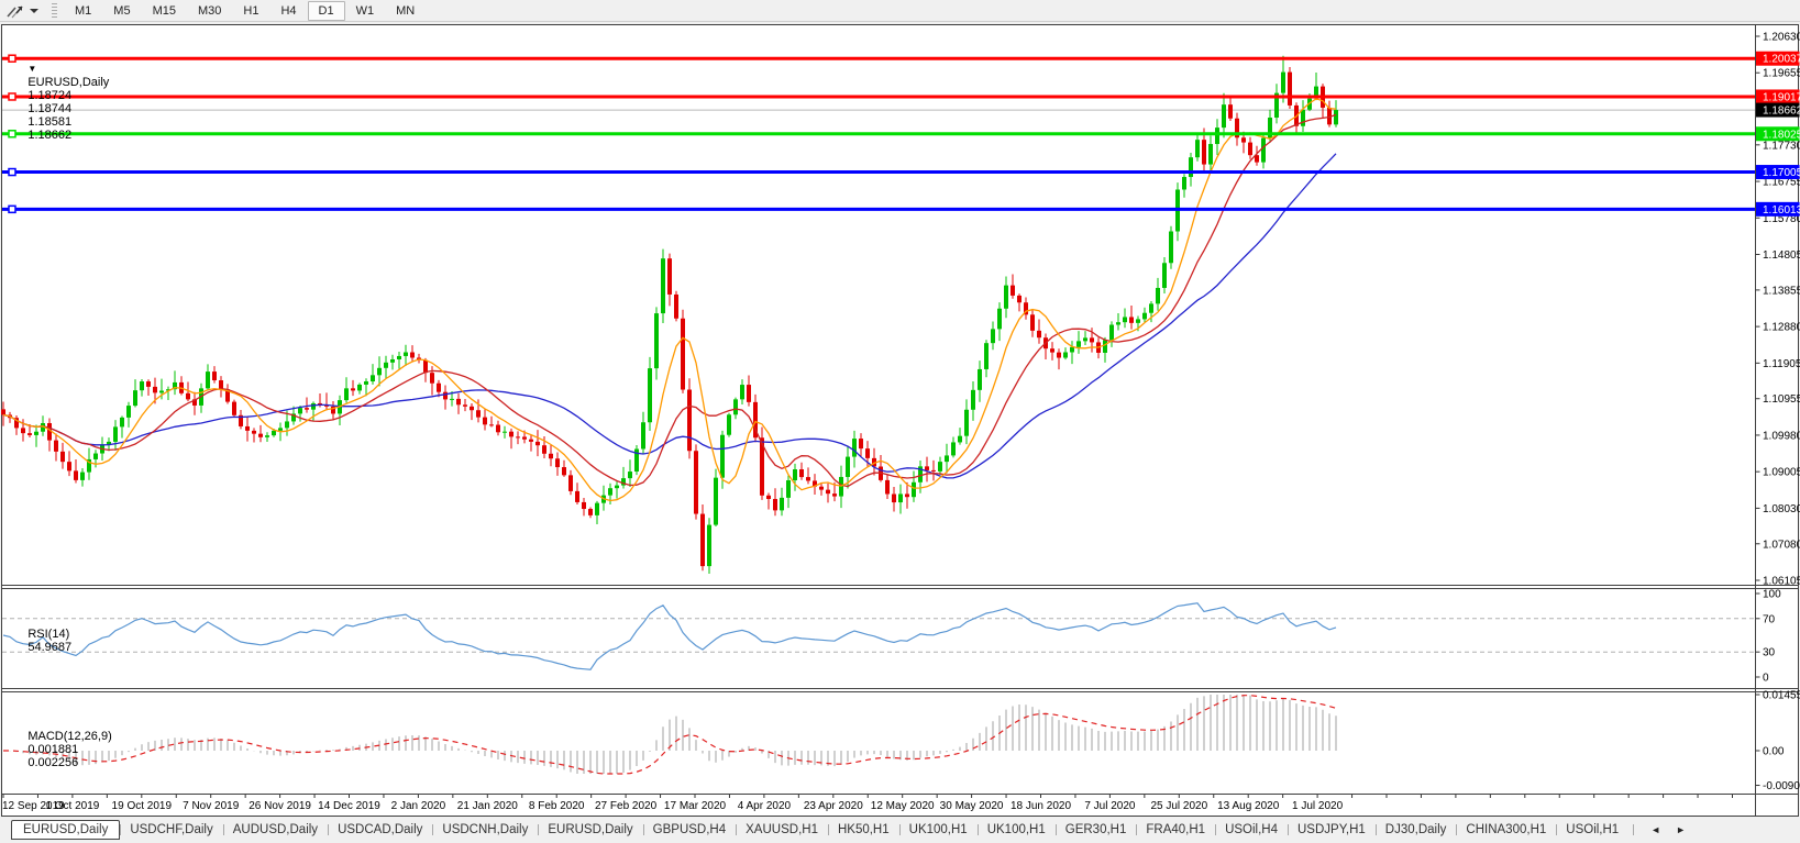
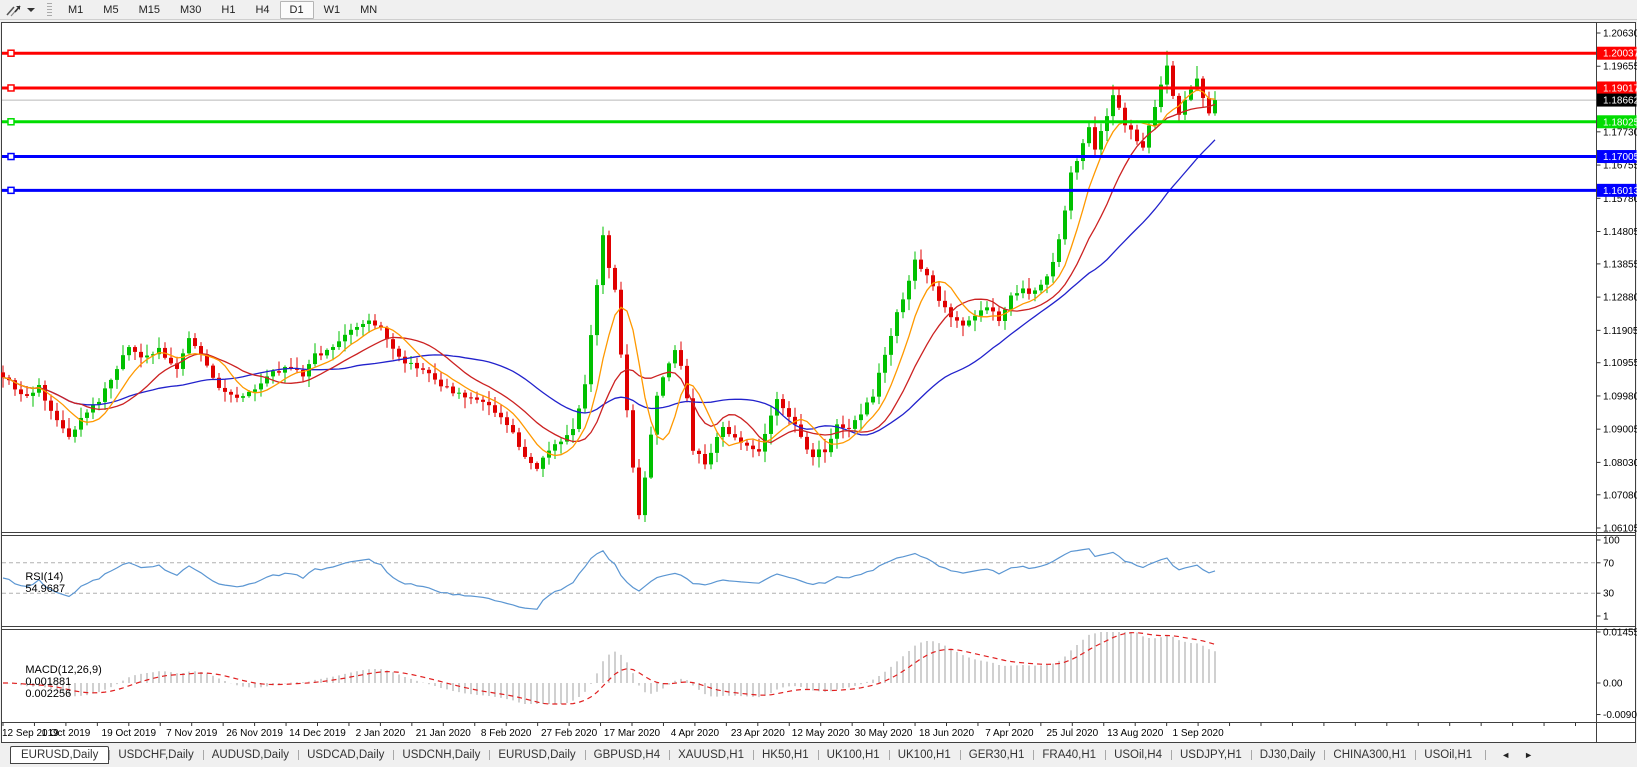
  M1
  M5
  M15
  M30
  H1
  H4
  D1
  W1
  MN
  12 Sep 2019
  1 Oct 2019
  19 Oct 2019
  7 Nov 2019
  26 Nov 2019
  14 Dec 2019
  2 Jan 2020
  21 Jan 2020
  8 Feb 2020
  27 Feb 2020
  17 Mar 2020
  4 Apr 2020
  23 Apr 2020
  12 May 2020
  30 May 2020
  18 Jun 2020
- 7 Jul 2020
+ 7 Apr 2020
  25 Jul 2020
  13 Aug 2020
- 1 Jul 2020
+ 1 Sep 2020
  1.20630
  1.19655
  1.17730
  1.16755
  1.15780
  1.14805
  1.13855
  1.12880
  1.11905
  1.10955
  1.09980
  1.09005
  1.08030
  1.07080
  1.06105
  100
  70
  30
- 0
+ 1
  0.01455
  0.00
  -0.0090
  1.20037
  1.19017
  1.18025
  1.17005
  1.16013
  1.18662
- ▼ EURUSD,Daily 1.18724 1.18744 1.18581 1.18662
  RSI(14) 54.9687
  MACD(12,26,9) 0.001881 0.002256
  EURUSD,Daily
  USDCHF,Daily
  AUDUSD,Daily
  USDCAD,Daily
  USDCNH,Daily
  EURUSD,Daily
  GBPUSD,H4
  XAUUSD,H1
  HK50,H1
  UK100,H1
  UK100,H1
  GER30,H1
  FRA40,H1
  USOil,H4
  USDJPY,H1
  DJ30,Daily
  CHINA300,H1
  USOil,H1
  ◄
  ►
